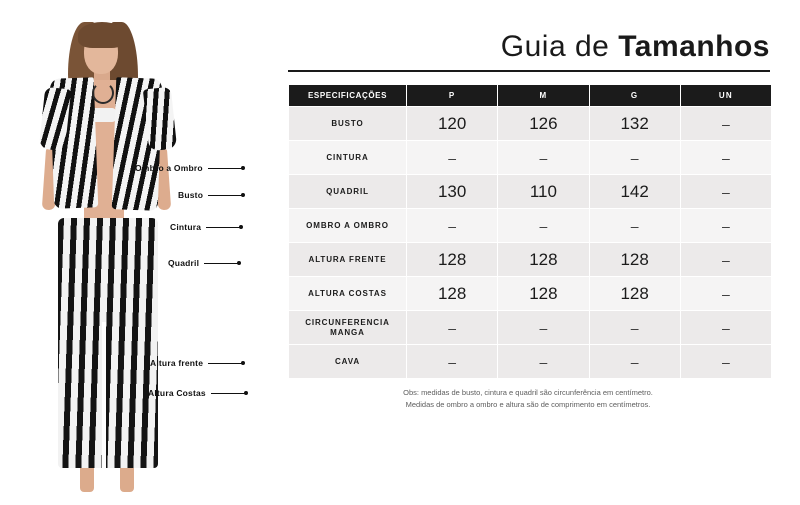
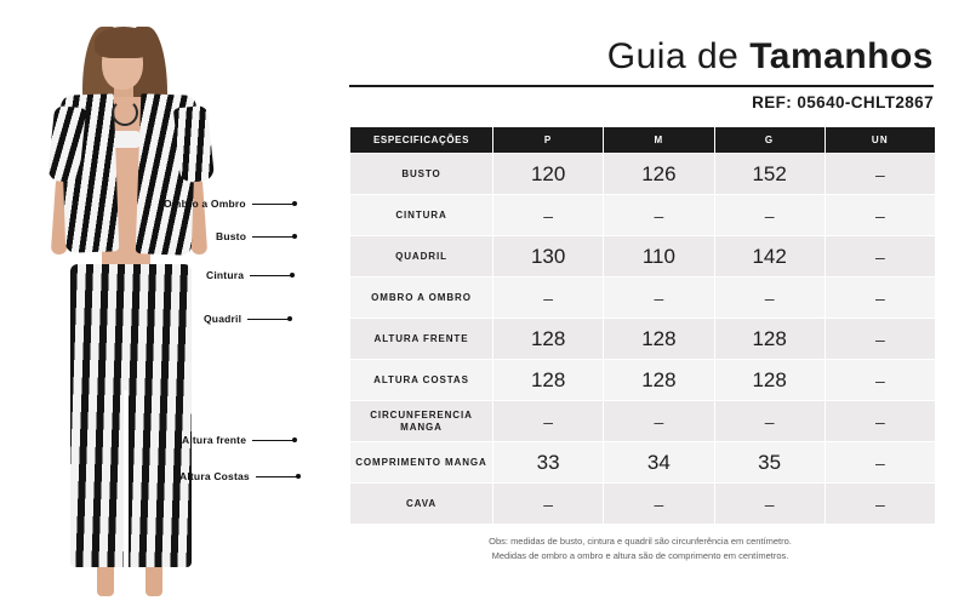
  Ombro a Ombro
  Busto
  Cintura
  Quadril
  Altura frente
  Altura Costas
  Guia de Tamanhos
+ REF: 05640-CHLT2867
  ESPECIFICAÇÕES	P	M	G	UN
- BUSTO	120	126	132	–
+ BUSTO	120	126	152	–
  CINTURA	–	–	–	–
  QUADRIL	130	110	142	–
  OMBRO A OMBRO	–	–	–	–
  ALTURA FRENTE	128	128	128	–
  ALTURA COSTAS	128	128	128	–
  CIRCUNFERENCIA MANGA	–	–	–	–
+ COMPRIMENTO MANGA	33	34	35	–
  CAVA	–	–	–	–
  Obs: medidas de busto, cintura e quadril são circunferência em centímetro.
  Medidas de ombro a ombro e altura são de comprimento em centímetros.
